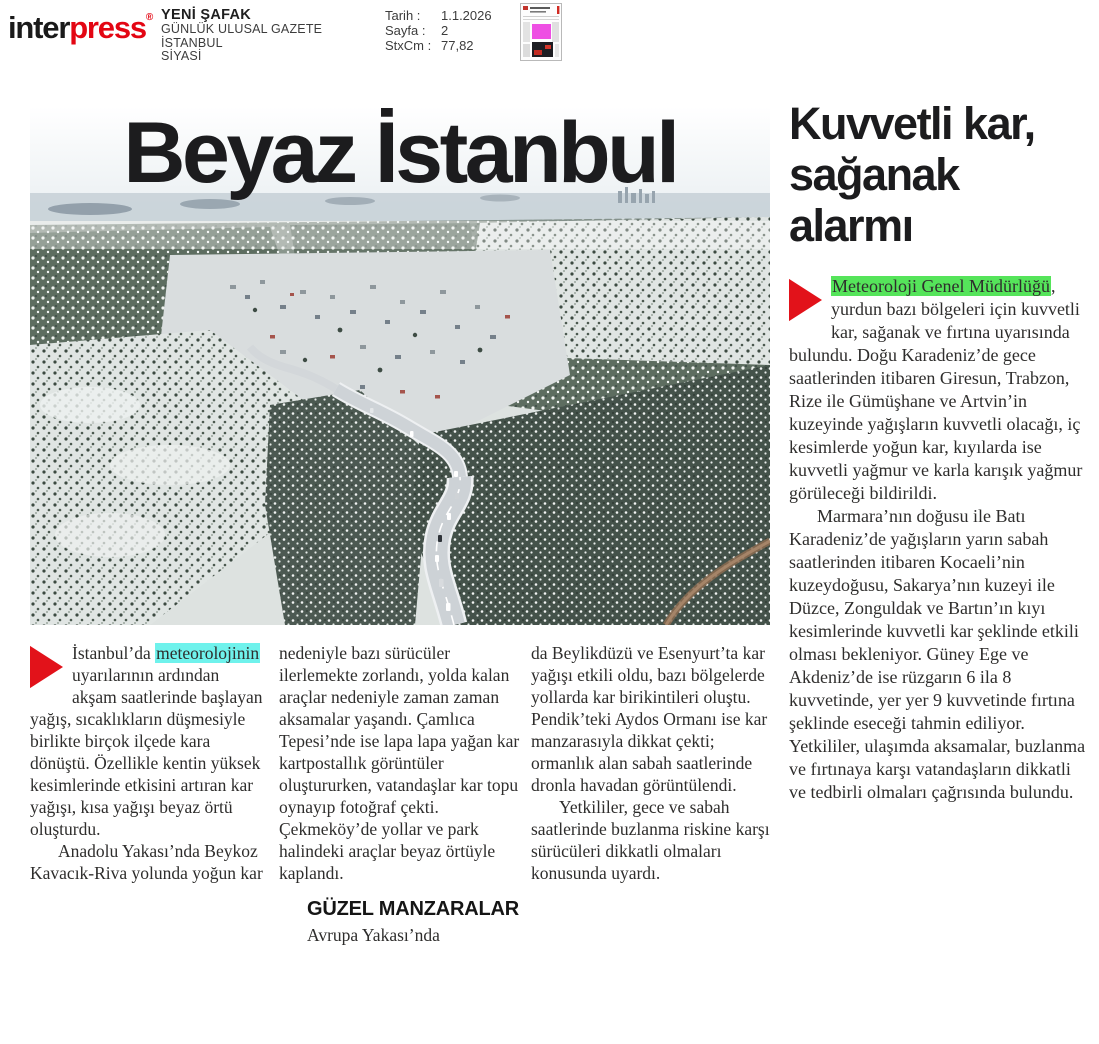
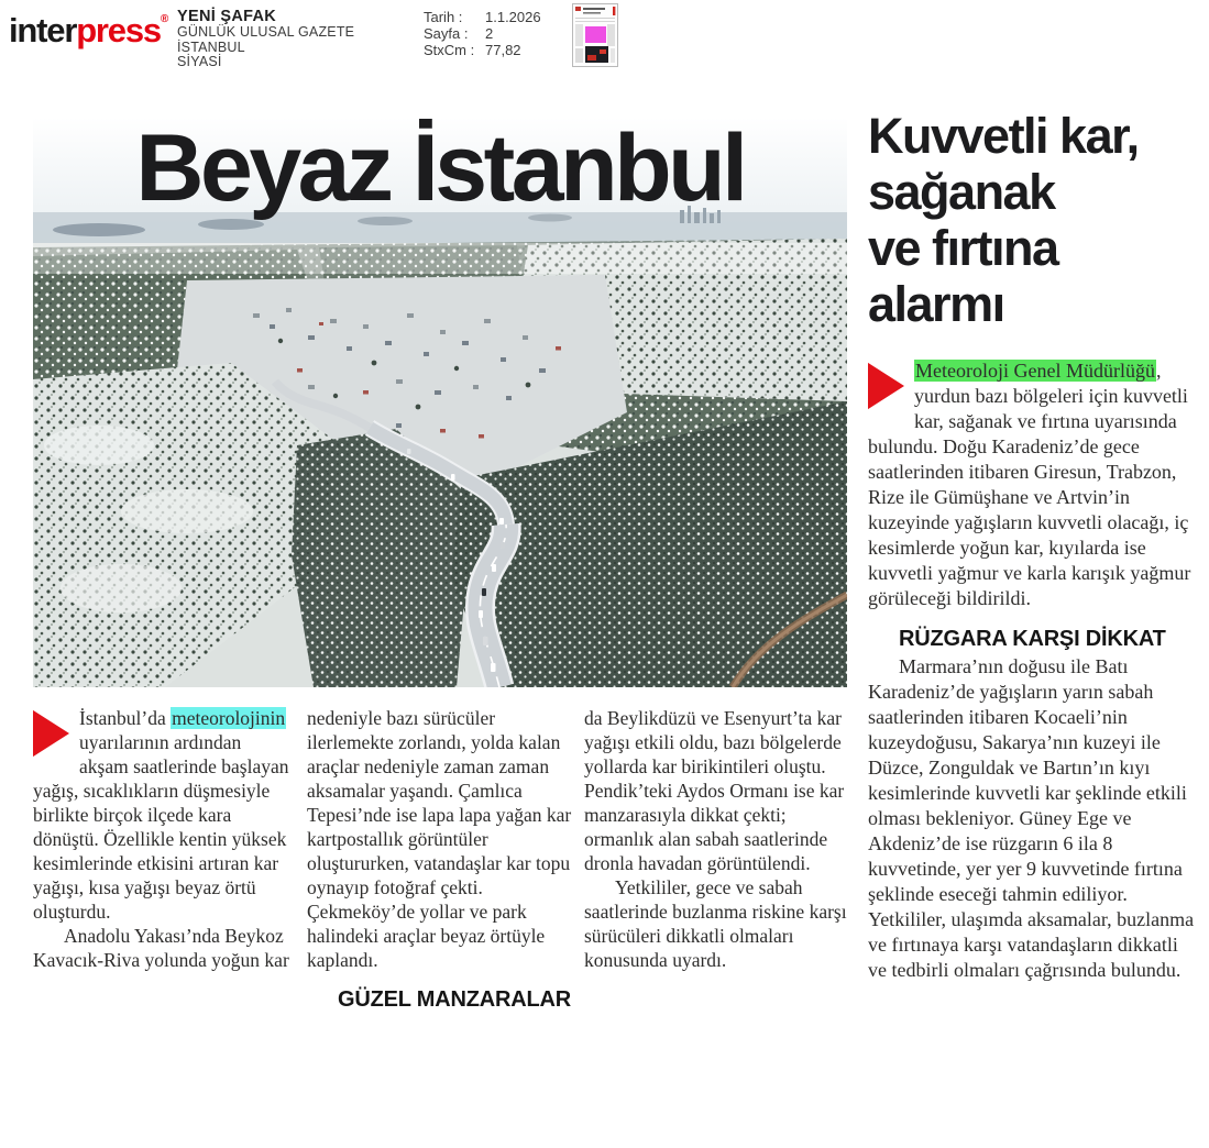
  interpress®
  YENİ ŞAFAK
  GÜNLÜK ULUSAL GAZETE
  İSTANBUL
  SİYASİ
  Tarih :
  1.1.2026
  Sayfa :
  2
  StxCm :
  77,82
  Beyaz İstanbul
  İstanbul’da meteorolojinin uyarılarının ardından akşam saatlerinde başlayan yağış, sıcaklıkların düşmesiyle birlikte birçok ilçede kara dönüştü. Özellikle kentin yüksek kesimlerinde etkisini artıran kar yağışı, kısa yağışı beyaz örtü oluşturdu.
  Anadolu Yakası’nda Beykoz Kavacık-Riva yolunda yoğun kar
  nedeniyle bazı sürücüler ilerlemekte zorlandı, yolda kalan araçlar nedeniyle zaman zaman aksamalar yaşandı. Çamlıca Tepesi’nde ise lapa lapa yağan kar kartpostallık görüntüler oluştururken, vatandaşlar kar topu oynayıp fotoğraf çekti. Çekmeköy’de yollar ve park halindeki araçlar beyaz örtüyle kaplandı.
  GÜZEL MANZARALAR
- Avrupa Yakası’nda
  da Beylikdüzü ve Esenyurt’ta kar yağışı etkili oldu, bazı bölgelerde yollarda kar birikintileri oluştu. Pendik’teki Aydos Ormanı ise kar manzarasıyla dikkat çekti; ormanlık alan sabah saatlerinde dronla havadan görüntülendi.
  Yetkililer, gece ve sabah saatlerinde buzlanma riskine karşı sürücüleri dikkatli olmaları konusunda uyardı.
  Kuvvetli kar,
  sağanak
+ ve fırtına
  alarmı
  Meteoroloji Genel Müdürlüğü, yurdun bazı bölgeleri için kuvvetli kar, sağanak ve fırtına uyarısında bulundu. Doğu Karadeniz’de gece saatlerinden itibaren Giresun, Trabzon, Rize ile Gümüşhane ve Artvin’in kuzeyinde yağışların kuvvetli olacağı, iç kesimlerde yoğun kar, kıyılarda ise kuvvetli yağmur ve karla karışık yağmur görüleceği bildirildi.
+ RÜZGARA KARŞI DİKKAT
  Marmara’nın doğusu ile Batı Karadeniz’de yağışların yarın sabah saatlerinden itibaren Kocaeli’nin kuzeydoğusu, Sakarya’nın kuzeyi ile Düzce, Zonguldak ve Bartın’ın kıyı kesimlerinde kuvvetli kar şeklinde etkili olması bekleniyor. Güney Ege ve Akdeniz’de ise rüzgarın 6 ila 8 kuvvetinde, yer yer 9 kuvvetinde fırtına şeklinde eseceği tahmin ediliyor. Yetkililer, ulaşımda aksamalar, buzlanma ve fırtınaya karşı vatandaşların dikkatli ve tedbirli olmaları çağrısında bulundu.
